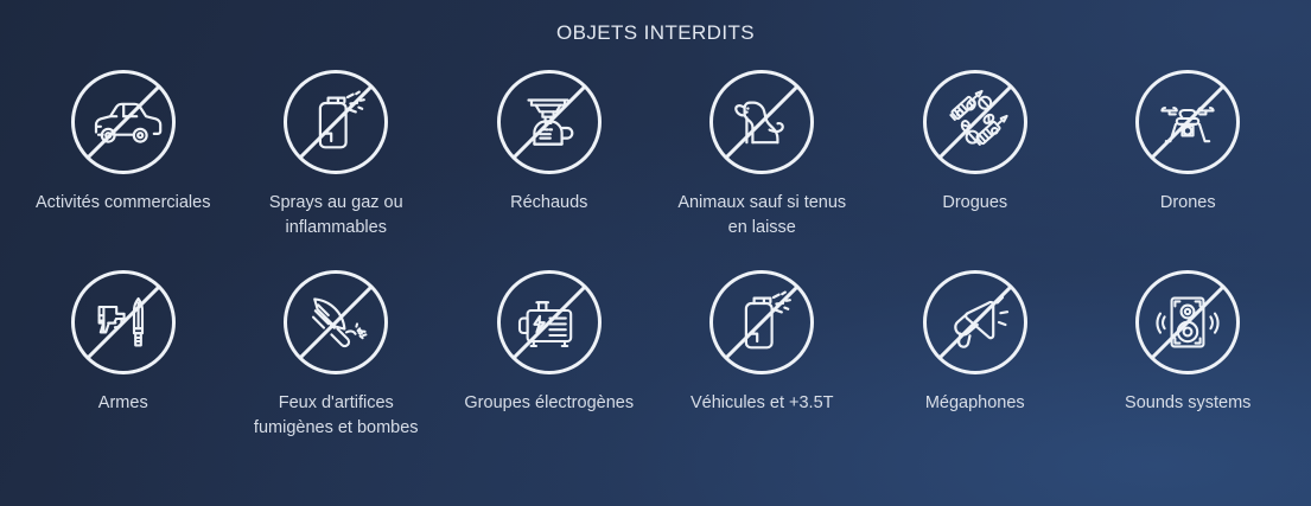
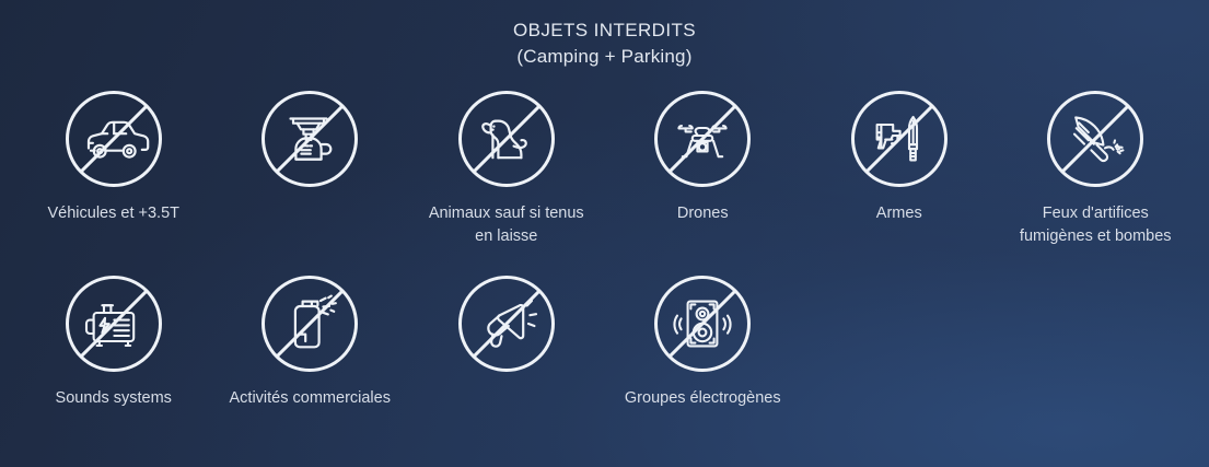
  OBJETS INTERDITS
+ (Camping + Parking)
- Activités commerciales
+ Véhicules et +3.5T
- Sprays au gaz ou
- inflammables
- Réchauds
  Animaux sauf si tenus
  en laisse
- Drogues
  Drones
  Armes
  Feux d'artifices
  fumigènes et bombes
- Groupes électrogènes
+ Sounds systems
- Véhicules et +3.5T
+ Activités commerciales
- Mégaphones
- Sounds systems
+ Groupes électrogènes
